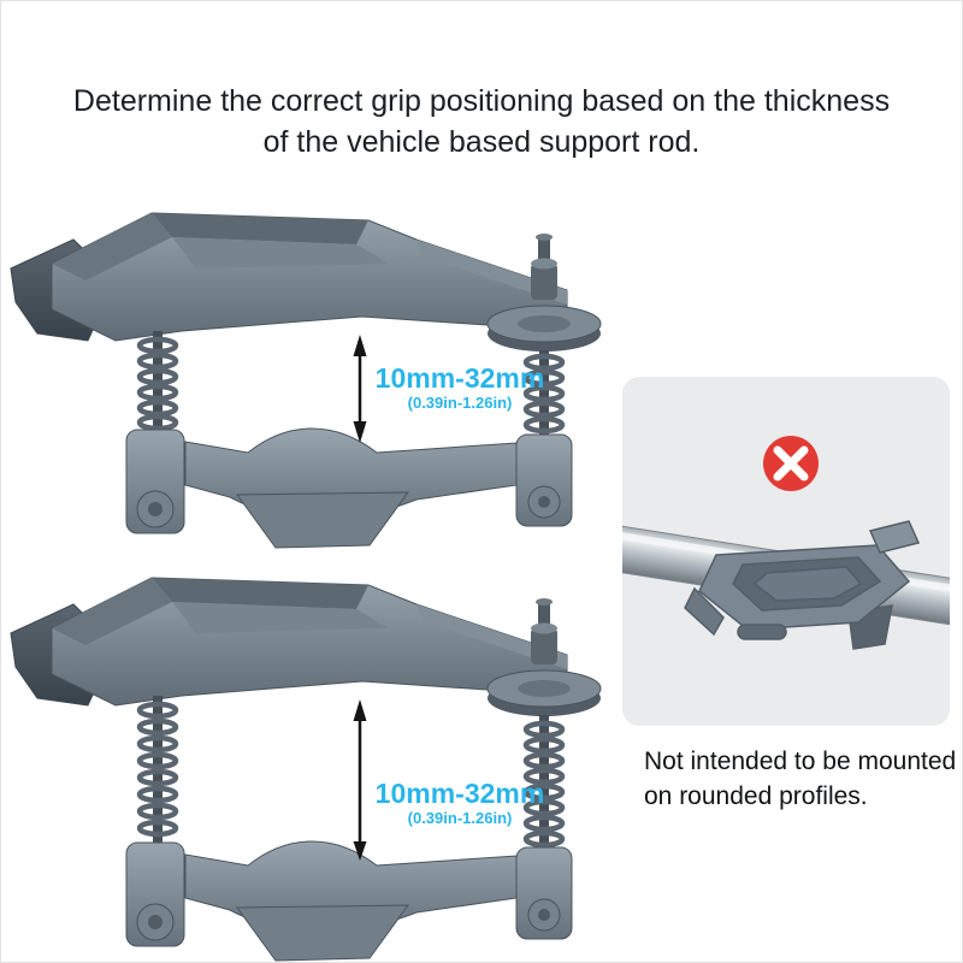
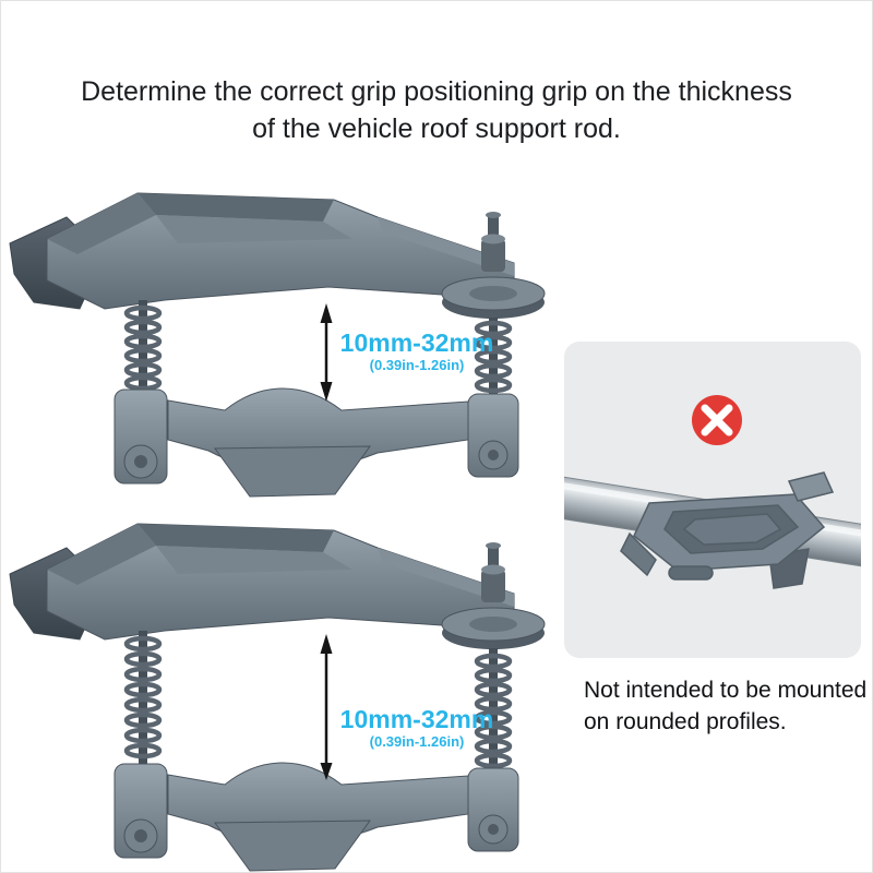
- Determine the correct grip positioning based on the thickness
+ Determine the correct grip positioning grip on the thickness
- of the vehicle based support rod.
+ of the vehicle roof support rod.
  10mm-32mm
  (0.39in-1.26in)
  10mm-32mm
  (0.39in-1.26in)
  Not intended to be mounted
  on rounded profiles.
